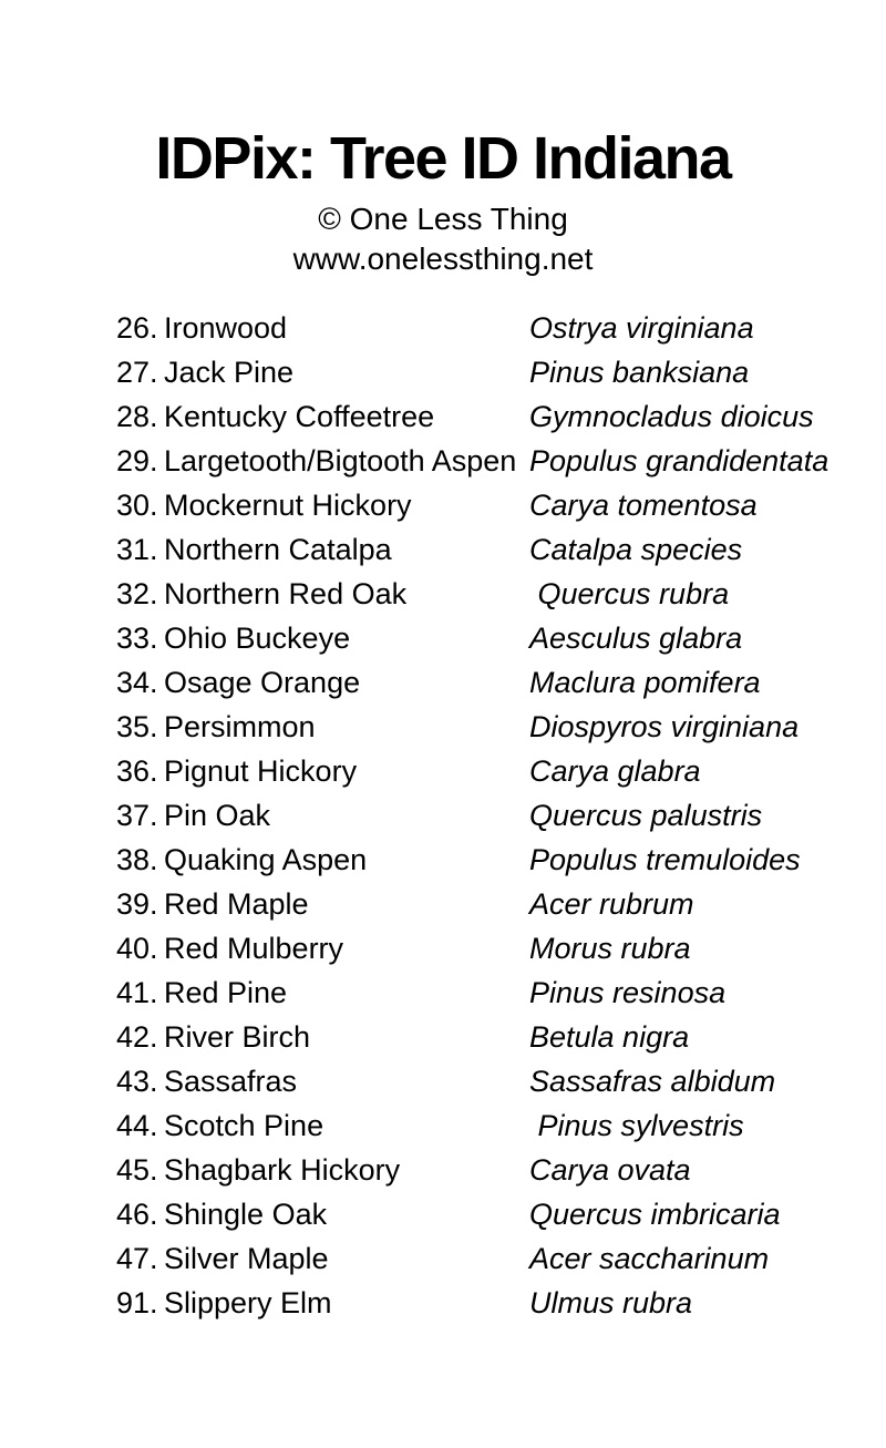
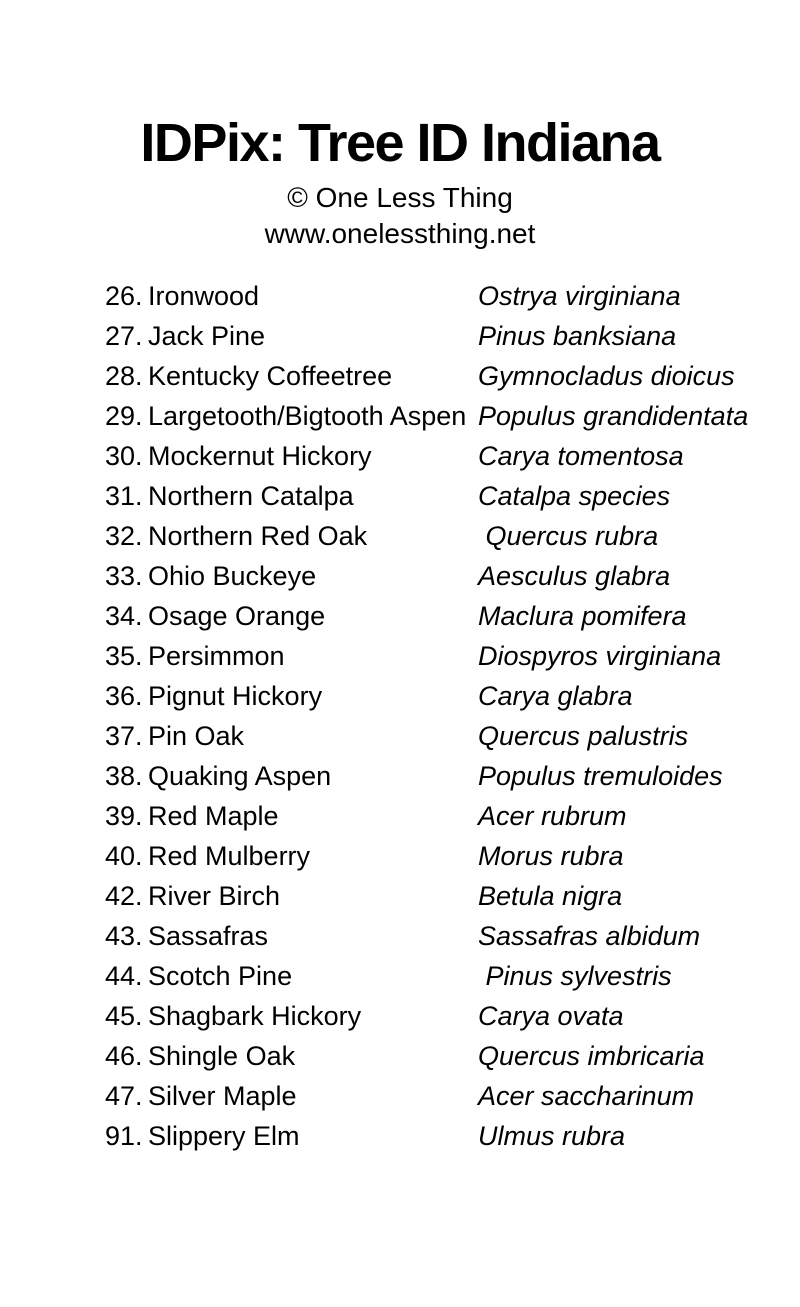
  IDPix: Tree ID Indiana
  © One Less Thing
  www.onelessthing.net
  26.
  Ironwood
  Ostrya virginiana
  27.
  Jack Pine
  Pinus banksiana
  28.
  Kentucky Coffeetree
  Gymnocladus dioicus
  29.
  Largetooth/Bigtooth Aspen
  Populus grandidentata
  30.
  Mockernut Hickory
  Carya tomentosa
  31.
  Northern Catalpa
  Catalpa species
  32.
  Northern Red Oak
  Quercus rubra
  33.
  Ohio Buckeye
  Aesculus glabra
  34.
  Osage Orange
  Maclura pomifera
  35.
  Persimmon
  Diospyros virginiana
  36.
  Pignut Hickory
  Carya glabra
  37.
  Pin Oak
  Quercus palustris
  38.
  Quaking Aspen
  Populus tremuloides
  39.
  Red Maple
  Acer rubrum
  40.
  Red Mulberry
  Morus rubra
- 41.
- Red Pine
- Pinus resinosa
  42.
  River Birch
  Betula nigra
  43.
  Sassafras
  Sassafras albidum
  44.
  Scotch Pine
  Pinus sylvestris
  45.
  Shagbark Hickory
  Carya ovata
  46.
  Shingle Oak
  Quercus imbricaria
  47.
  Silver Maple
  Acer saccharinum
  91.
  Slippery Elm
  Ulmus rubra
